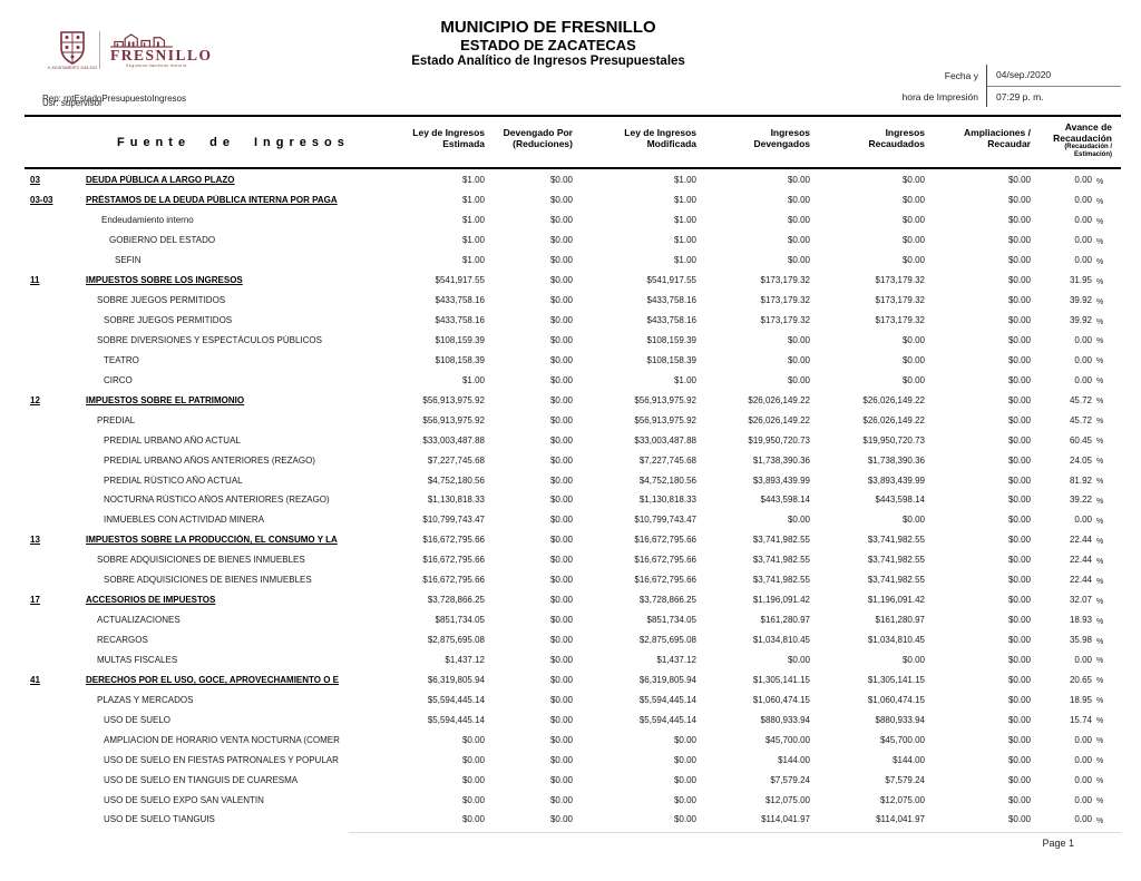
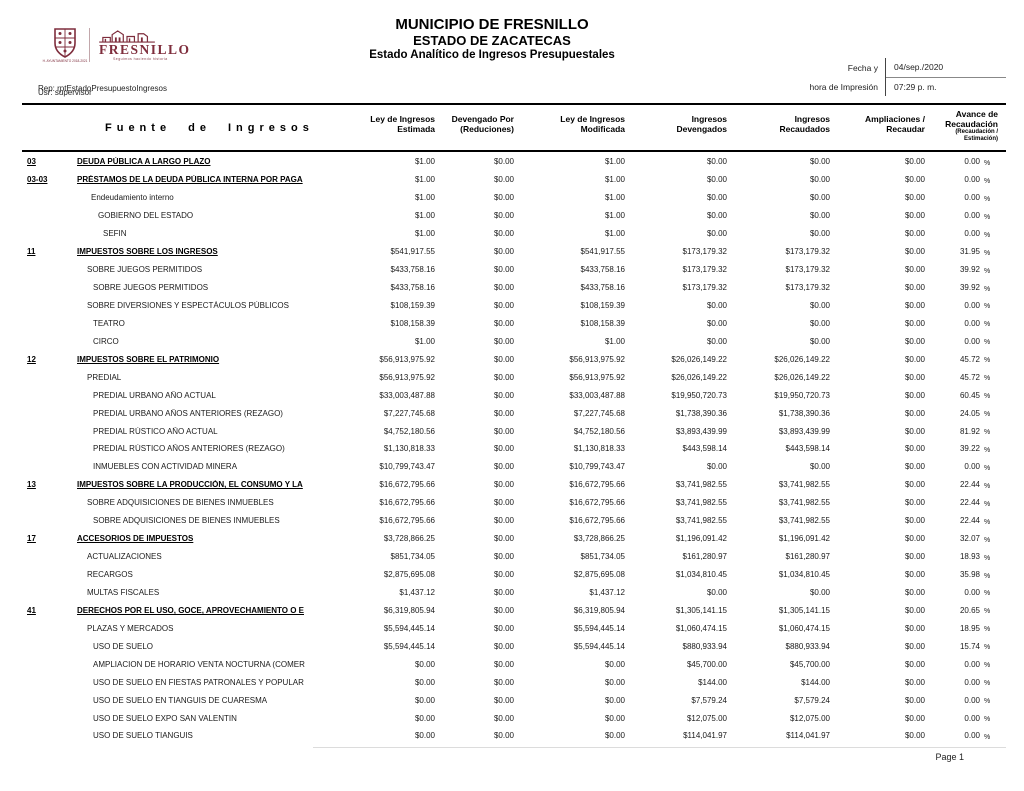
  FRESNILLO
  MUNICIPIO DE FRESNILLO
  ESTADO DE ZACATECAS
  Estado Analítico de Ingresos Presupuestales
  Fecha y
  04/sep./2020
  hora de Impresión
  07:29 p. m.
  Rep: rptEstadoPresupuestoIngresos
  Usr: supervisor
  Fuente de Ingresos
  Ley de Ingresos
  Estimada
  Devengado Por
  (Reduciones)
  Ley de Ingresos
  Modificada
  Ingresos
  Devengados
  Ingresos
  Recaudados
  Ampliaciones /
  Recaudar
  Avance de
  Recaudación
  03
  DEUDA PÚBLICA A LARGO PLAZO
  $1.00
  $0.00
  $1.00
  $0.00
  $0.00
  $0.00
  0.00
  03-03
  PRÉSTAMOS DE LA DEUDA PÚBLICA INTERNA POR PAGA
  $1.00
  $0.00
  $1.00
  $0.00
  $0.00
  $0.00
  0.00
  Endeudamiento interno
  $1.00
  $0.00
  $1.00
  $0.00
  $0.00
  $0.00
  0.00
  GOBIERNO DEL ESTADO
  $1.00
  $0.00
  $1.00
  $0.00
  $0.00
  $0.00
  0.00
  SEFIN
  $1.00
  $0.00
  $1.00
  $0.00
  $0.00
  $0.00
  0.00
  11
  IMPUESTOS SOBRE LOS INGRESOS
  $541,917.55
  $0.00
  $541,917.55
  $173,179.32
  $173,179.32
  $0.00
  31.95
  SOBRE JUEGOS PERMITIDOS
  $433,758.16
  $0.00
  $433,758.16
  $173,179.32
  $173,179.32
  $0.00
  39.92
  SOBRE JUEGOS PERMITIDOS
  $433,758.16
  $0.00
  $433,758.16
  $173,179.32
  $173,179.32
  $0.00
  39.92
  SOBRE DIVERSIONES Y ESPECTÁCULOS PÚBLICOS
  $108,159.39
  $0.00
  $108,159.39
  $0.00
  $0.00
  $0.00
  0.00
  TEATRO
  $108,158.39
  $0.00
  $108,158.39
  $0.00
  $0.00
  $0.00
  0.00
  CIRCO
  $1.00
  $0.00
  $1.00
  $0.00
  $0.00
  $0.00
  0.00
  12
  IMPUESTOS SOBRE EL PATRIMONIO
  $56,913,975.92
  $0.00
  $56,913,975.92
  $26,026,149.22
  $26,026,149.22
  $0.00
  45.72
  PREDIAL
  $56,913,975.92
  $0.00
  $56,913,975.92
  $26,026,149.22
  $26,026,149.22
  $0.00
  45.72
  PREDIAL URBANO AÑO ACTUAL
  $33,003,487.88
  $0.00
  $33,003,487.88
  $19,950,720.73
  $19,950,720.73
  $0.00
  60.45
  PREDIAL URBANO AÑOS ANTERIORES (REZAGO)
  $7,227,745.68
  $0.00
  $7,227,745.68
  $1,738,390.36
  $1,738,390.36
  $0.00
  24.05
  PREDIAL RÚSTICO AÑO ACTUAL
  $4,752,180.56
  $0.00
  $4,752,180.56
  $3,893,439.99
  $3,893,439.99
  $0.00
  81.92
- NOCTURNA RÚSTICO AÑOS ANTERIORES (REZAGO)
+ PREDIAL RÚSTICO AÑOS ANTERIORES (REZAGO)
  $1,130,818.33
  $0.00
  $1,130,818.33
  $443,598.14
  $443,598.14
  $0.00
  39.22
  INMUEBLES CON ACTIVIDAD MINERA
  $10,799,743.47
  $0.00
  $10,799,743.47
  $0.00
  $0.00
  $0.00
  0.00
  13
  IMPUESTOS SOBRE LA PRODUCCIÓN, EL CONSUMO Y LA
  $16,672,795.66
  $0.00
  $16,672,795.66
  $3,741,982.55
  $3,741,982.55
  $0.00
  22.44
  SOBRE ADQUISICIONES DE BIENES INMUEBLES
  $16,672,795.66
  $0.00
  $16,672,795.66
  $3,741,982.55
  $3,741,982.55
  $0.00
  22.44
  SOBRE ADQUISICIONES DE BIENES INMUEBLES
  $16,672,795.66
  $0.00
  $16,672,795.66
  $3,741,982.55
  $3,741,982.55
  $0.00
  22.44
  17
  ACCESORIOS DE IMPUESTOS
  $3,728,866.25
  $0.00
  $3,728,866.25
  $1,196,091.42
  $1,196,091.42
  $0.00
  32.07
  ACTUALIZACIONES
  $851,734.05
  $0.00
  $851,734.05
  $161,280.97
  $161,280.97
  $0.00
  18.93
  RECARGOS
  $2,875,695.08
  $0.00
  $2,875,695.08
  $1,034,810.45
  $1,034,810.45
  $0.00
  35.98
  MULTAS FISCALES
  $1,437.12
  $0.00
  $1,437.12
  $0.00
  $0.00
  $0.00
  0.00
  41
  DERECHOS POR EL USO, GOCE, APROVECHAMIENTO O E
  $6,319,805.94
  $0.00
  $6,319,805.94
  $1,305,141.15
  $1,305,141.15
  $0.00
  20.65
  PLAZAS Y MERCADOS
  $5,594,445.14
  $0.00
  $5,594,445.14
  $1,060,474.15
  $1,060,474.15
  $0.00
  18.95
  USO DE SUELO
  $5,594,445.14
  $0.00
  $5,594,445.14
  $880,933.94
  $880,933.94
  $0.00
  15.74
  AMPLIACION DE HORARIO VENTA NOCTURNA (COMER
  $0.00
  $0.00
  $0.00
  $45,700.00
  $45,700.00
  $0.00
  0.00
  USO DE SUELO EN FIESTAS PATRONALES Y POPULAR
  $0.00
  $0.00
  $0.00
  $144.00
  $144.00
  $0.00
  0.00
  USO DE SUELO EN TIANGUIS DE CUARESMA
  $0.00
  $0.00
  $0.00
  $7,579.24
  $7,579.24
  $0.00
  0.00
  USO DE SUELO EXPO SAN VALENTIN
  $0.00
  $0.00
  $0.00
  $12,075.00
  $12,075.00
  $0.00
  0.00
  USO DE SUELO TIANGUIS
  $0.00
  $0.00
  $0.00
  $114,041.97
  $114,041.97
  $0.00
  0.00
  Page 1
